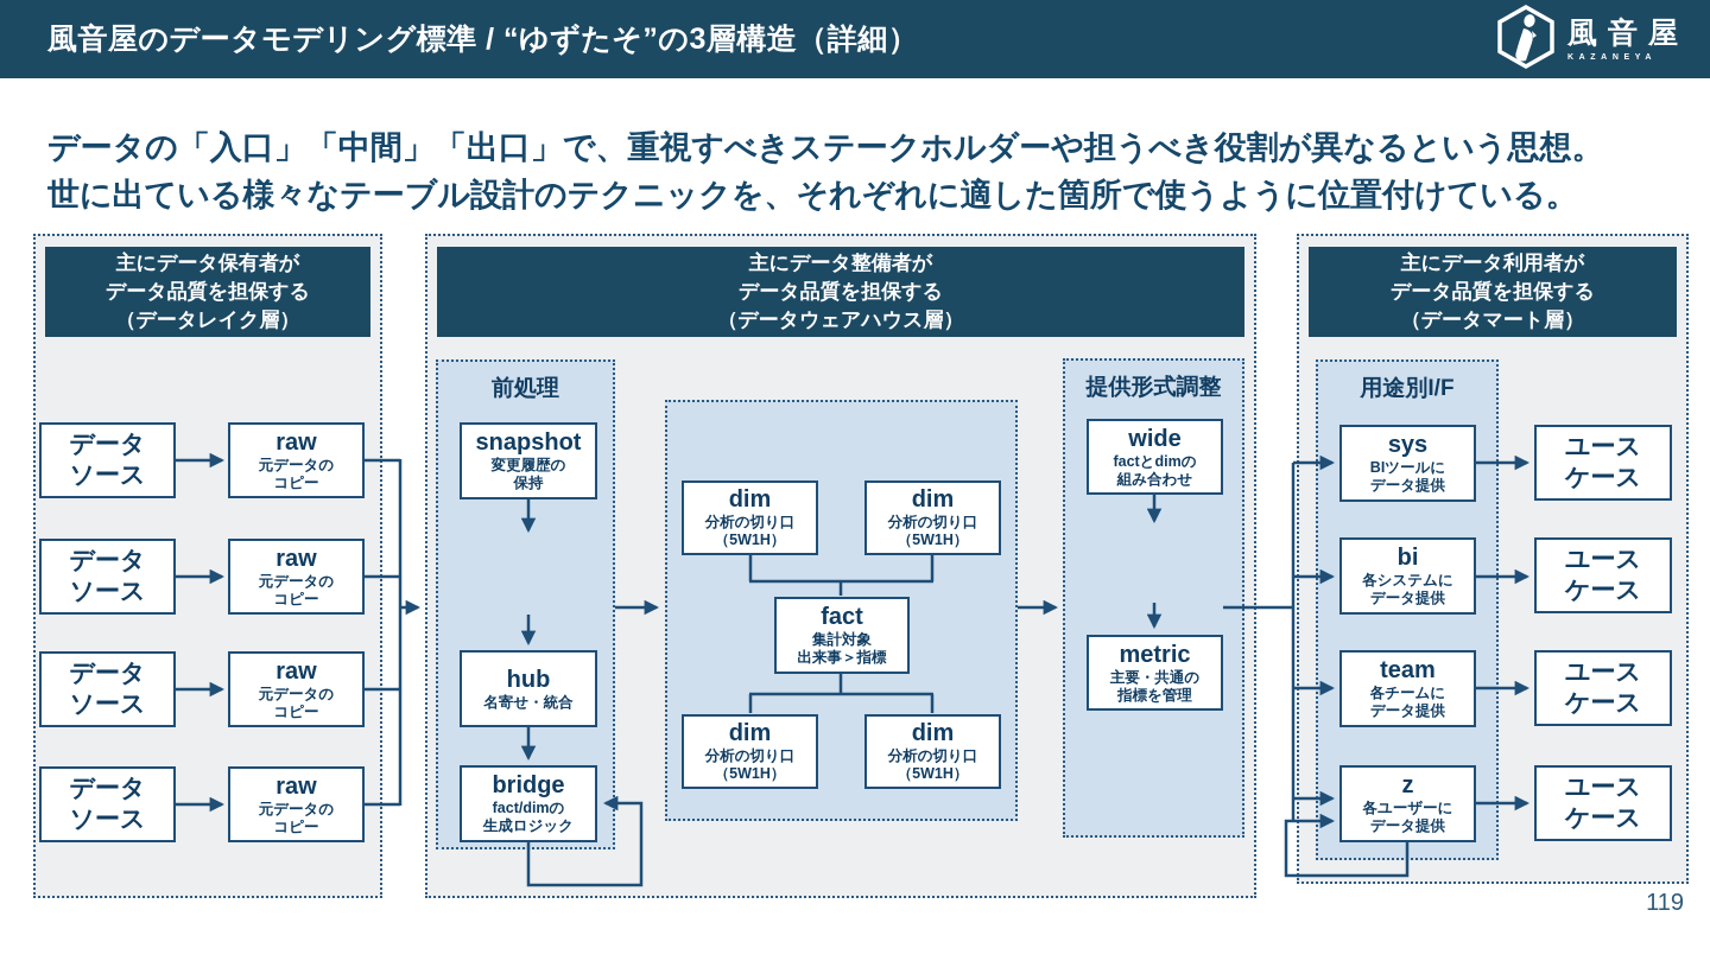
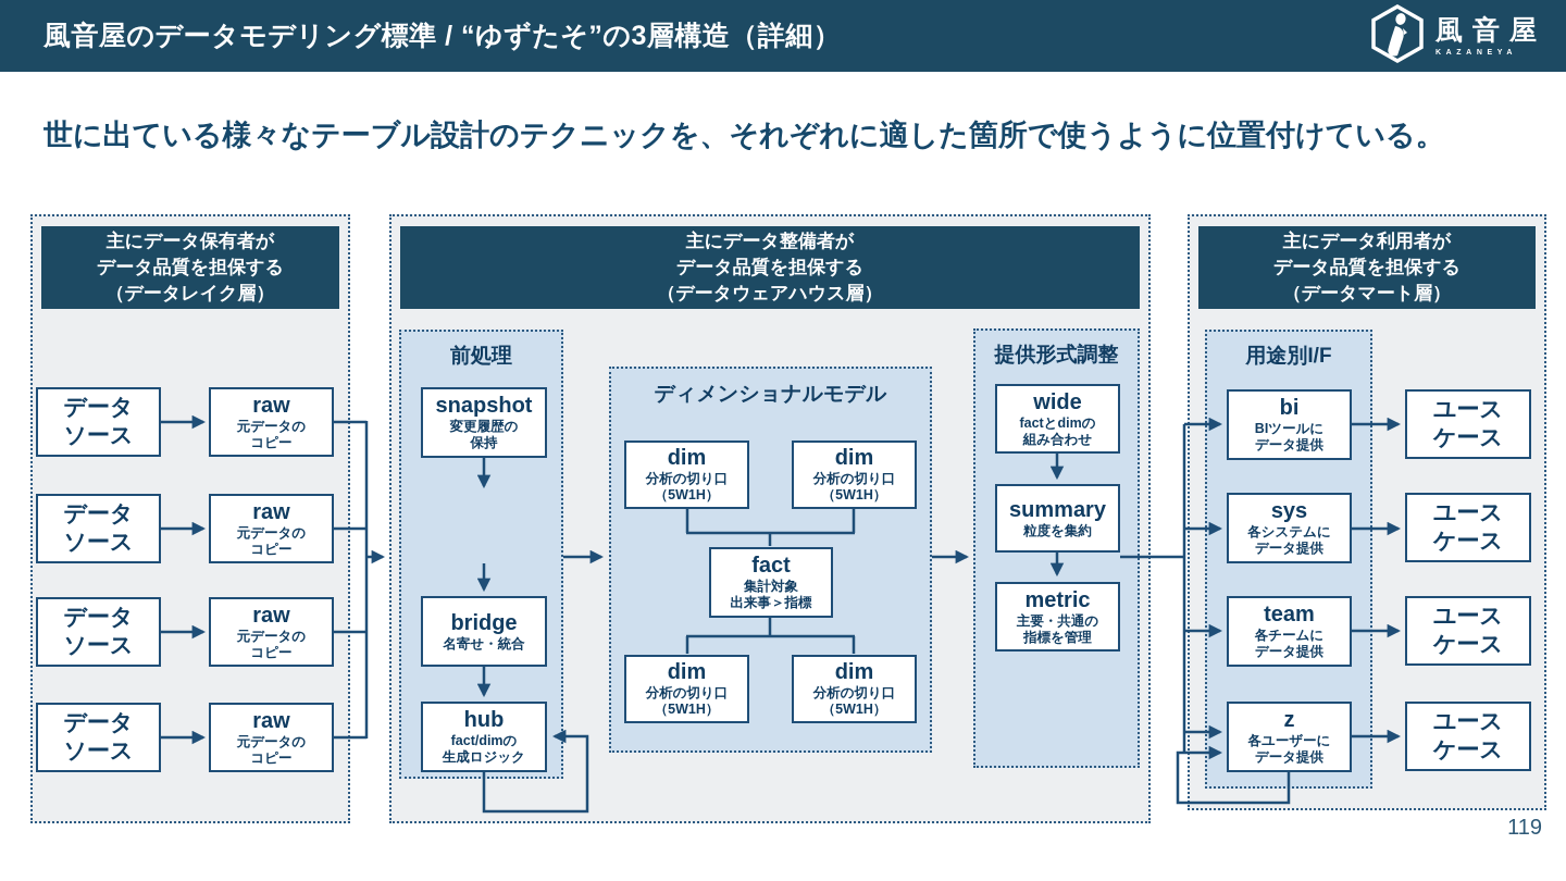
  風音屋のデータモデリング標準 / “ゆずたそ”の3層構造（詳細）
  風音屋
- データの「入口」「中間」「出口」で、重視すべきステークホルダーや担うべき役割が異なるという思想。
  世に出ている様々なテーブル設計のテクニックを、それぞれに適した箇所で使うように位置付けている。
  主にデータ保有者が
  データ品質を担保する
  （データレイク層）
  主にデータ整備者が
  データ品質を担保する
  （データウェアハウス層）
  主にデータ利用者が
  データ品質を担保する
  （データマート層）
  前処理
+ ディメンショナルモデル
  提供形式調整
  用途別I/F
  データ
  ソース
  データ
  ソース
  データ
  ソース
  データ
  ソース
  raw
  元データの
  コピー
  raw
  元データの
  コピー
  raw
  元データの
  コピー
  raw
  元データの
  コピー
  snapshot
  変更履歴の
  保持
- hub
+ bridge
  名寄せ・統合
- bridge
+ hub
  fact/dimの
  生成ロジック
  dim
  分析の切り口
  （5W1H）
  dim
  分析の切り口
  （5W1H）
  fact
  集計対象
  出来事＞指標
  dim
  分析の切り口
  （5W1H）
  dim
  分析の切り口
  （5W1H）
  wide
  factとdimの
  組み合わせ
+ summary
+ 粒度を集約
  metric
  主要・共通の
  指標を管理
- sys
+ bi
  BIツールに
  データ提供
- bi
+ sys
  各システムに
  データ提供
  team
  各チームに
  データ提供
  z
  各ユーザーに
  データ提供
  ユース
  ケース
  ユース
  ケース
  ユース
  ケース
  ユース
  ケース
  119
